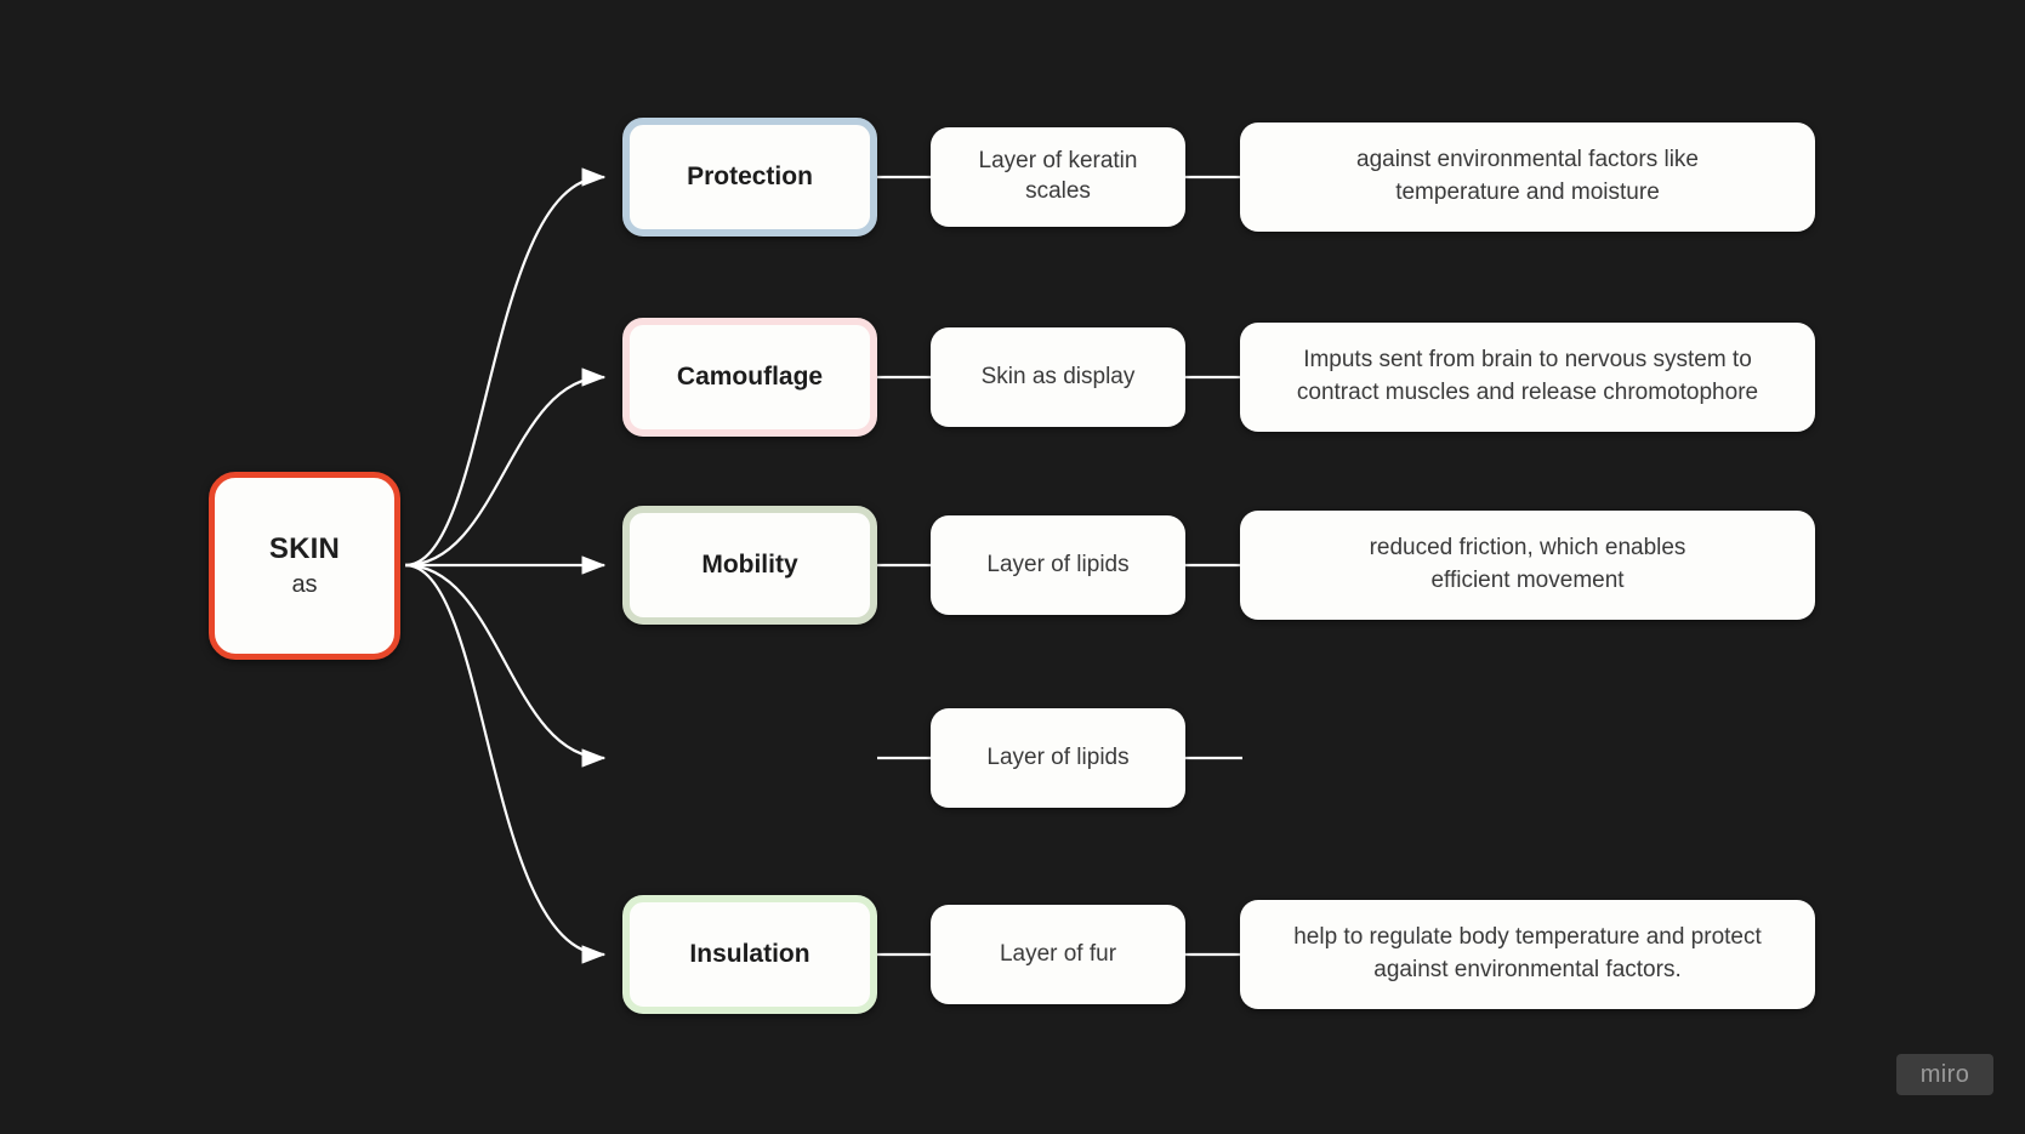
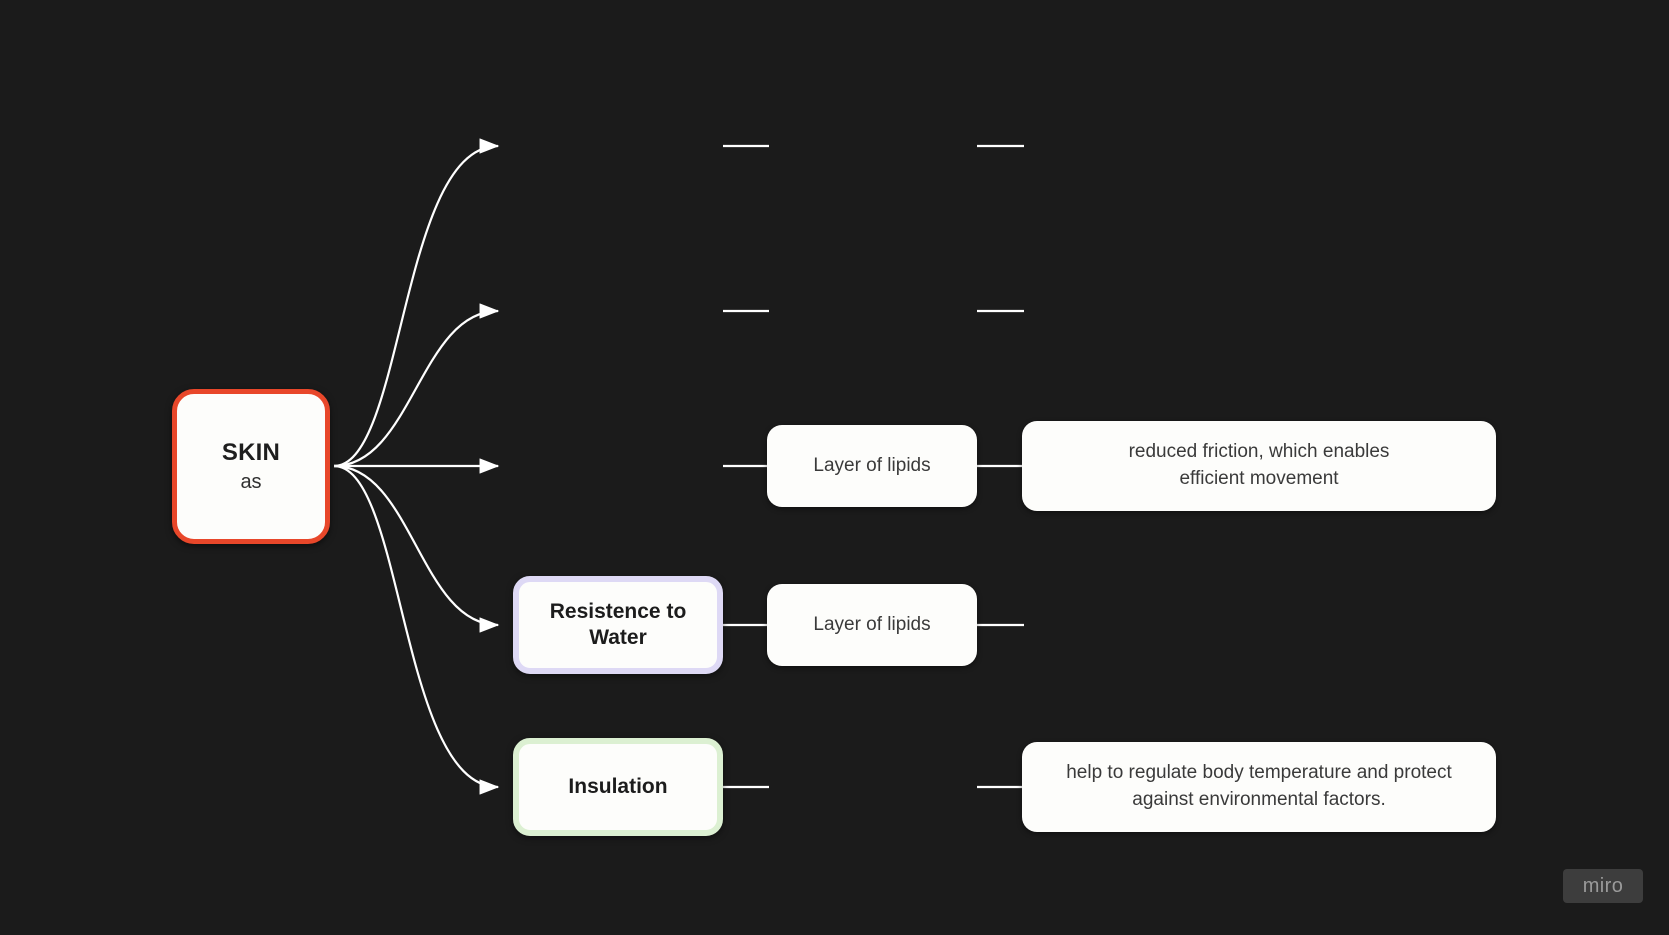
  SKIN
  as
- Protection
- Layer of keratin scales
- against environmental factors like
- temperature and moisture
- Camouflage
- Skin as display
- Imputs sent from brain to nervous system to
- contract muscles and release chromotophore
- Mobility
  Layer of lipids
  reduced friction, which enables
  efficient movement
+ Resistence to Water
  Layer of lipids
  Insulation
- Layer of fur
  help to regulate body temperature and protect
  against environmental factors.
  miro
